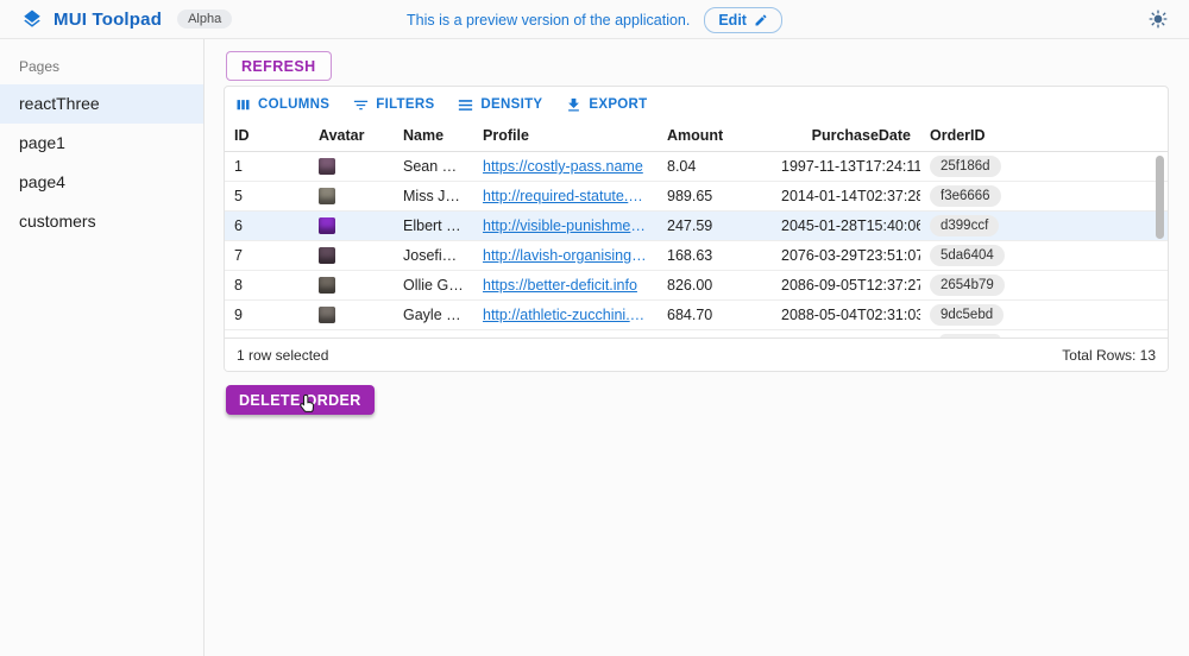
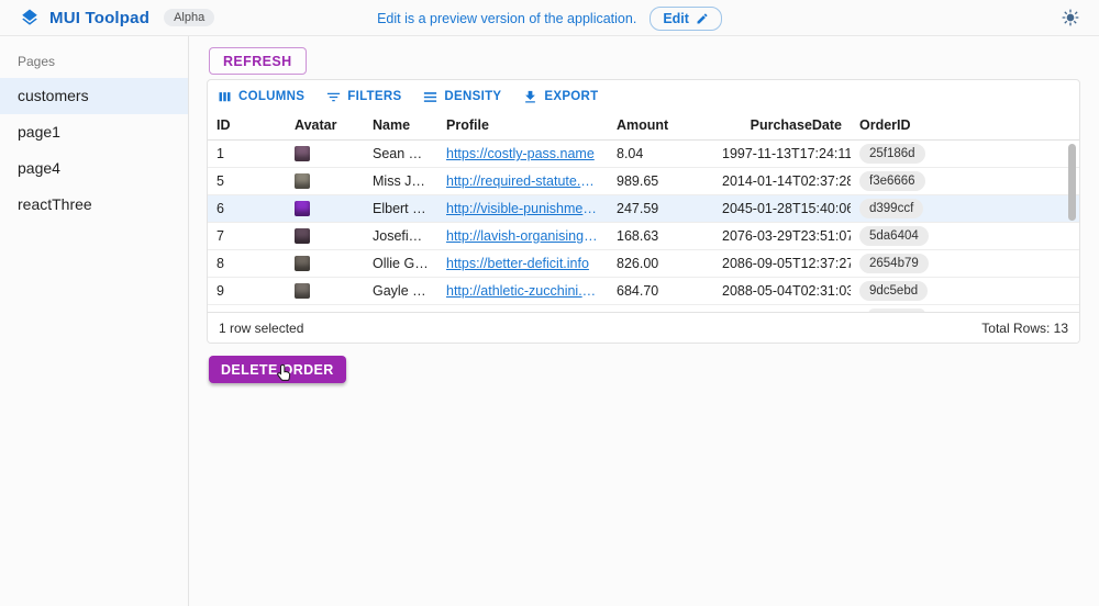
  MUI Toolpad
  Alpha
- This is a preview version of the application.
+ Edit is a preview version of the application.
  Edit
  Pages
- reactThree
+ customers
  page1
  page4
- customers
+ reactThree
  REFRESH
  COLUMNS
  FILTERS
  DENSITY
  EXPORT
  ID
  Avatar
  Name
  Profile
  Amount
  PurchaseDate
  OrderID
  1
  Sean Harri
  https://costly-pass.name
  8.04
  1997-11-13T17:24:11
  25f186d
  5
  Miss Juan
  http://required-statute.org
  989.65
  2014-01-14T02:37:28
  f3e6666
  6
  Elbert McL
  http://visible-punishment.
  247.59
  2045-01-28T15:40:06
  d399ccf
  7
  Josefina P
  http://lavish-organising.na
  168.63
  2076-03-29T23:51:07
  5da6404
  8
  Ollie Gree
  https://better-deficit.info
  826.00
  2086-09-05T12:37:27
  2654b79
  9
  Gayle Den
  http://athletic-zucchini.org
  684.70
  2088-05-04T02:31:03
  9dc5ebd
  1 row selected
  Total Rows: 13
  DELETE ORDER
